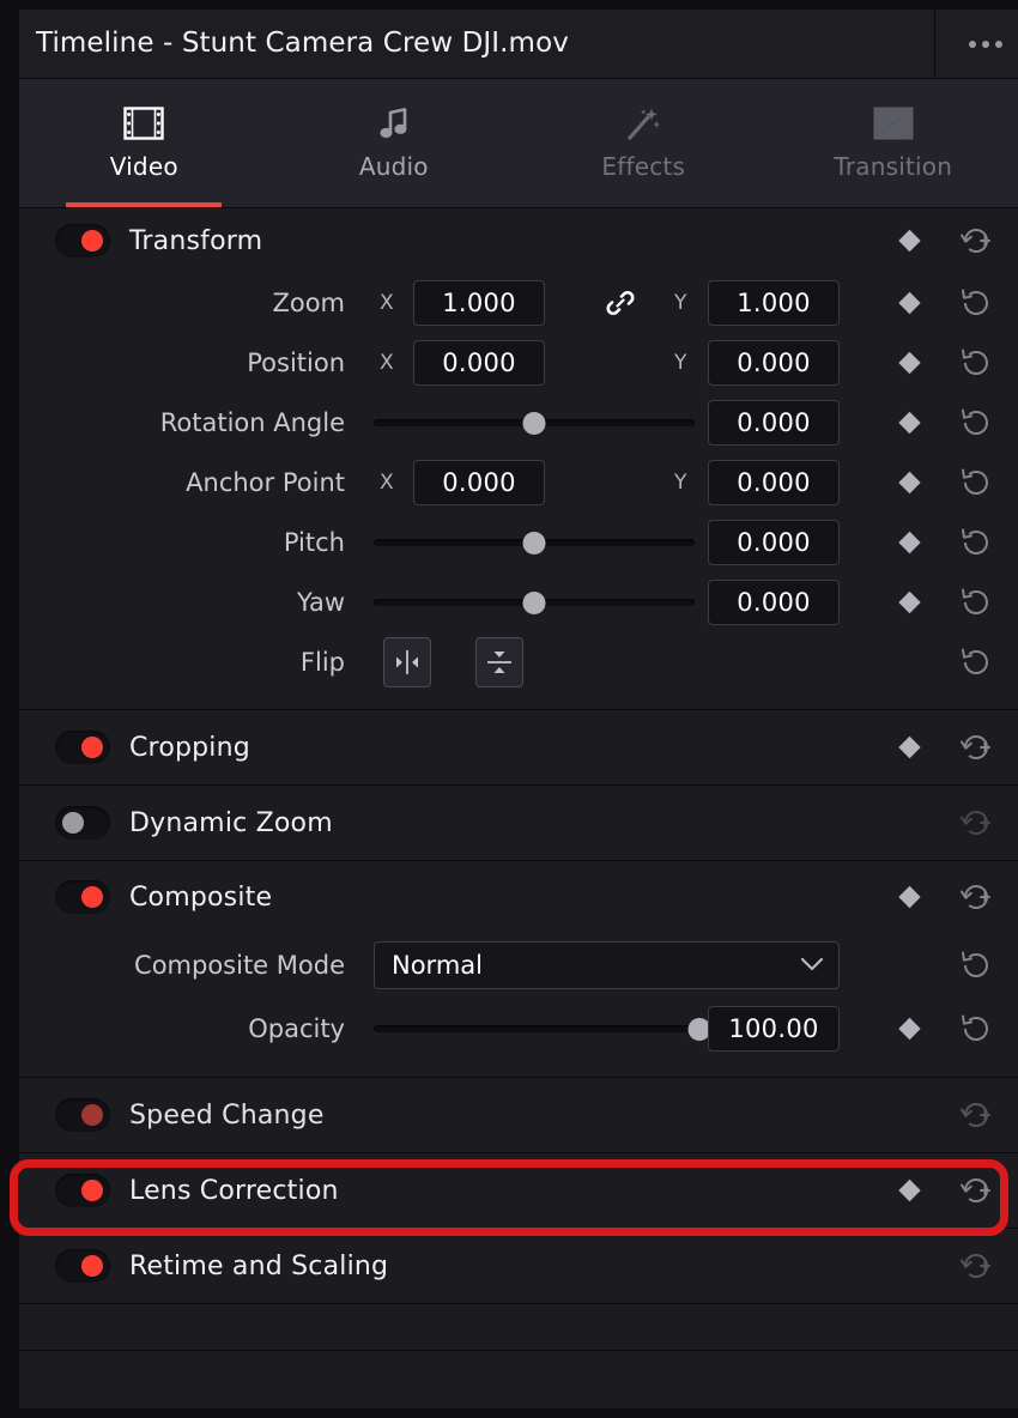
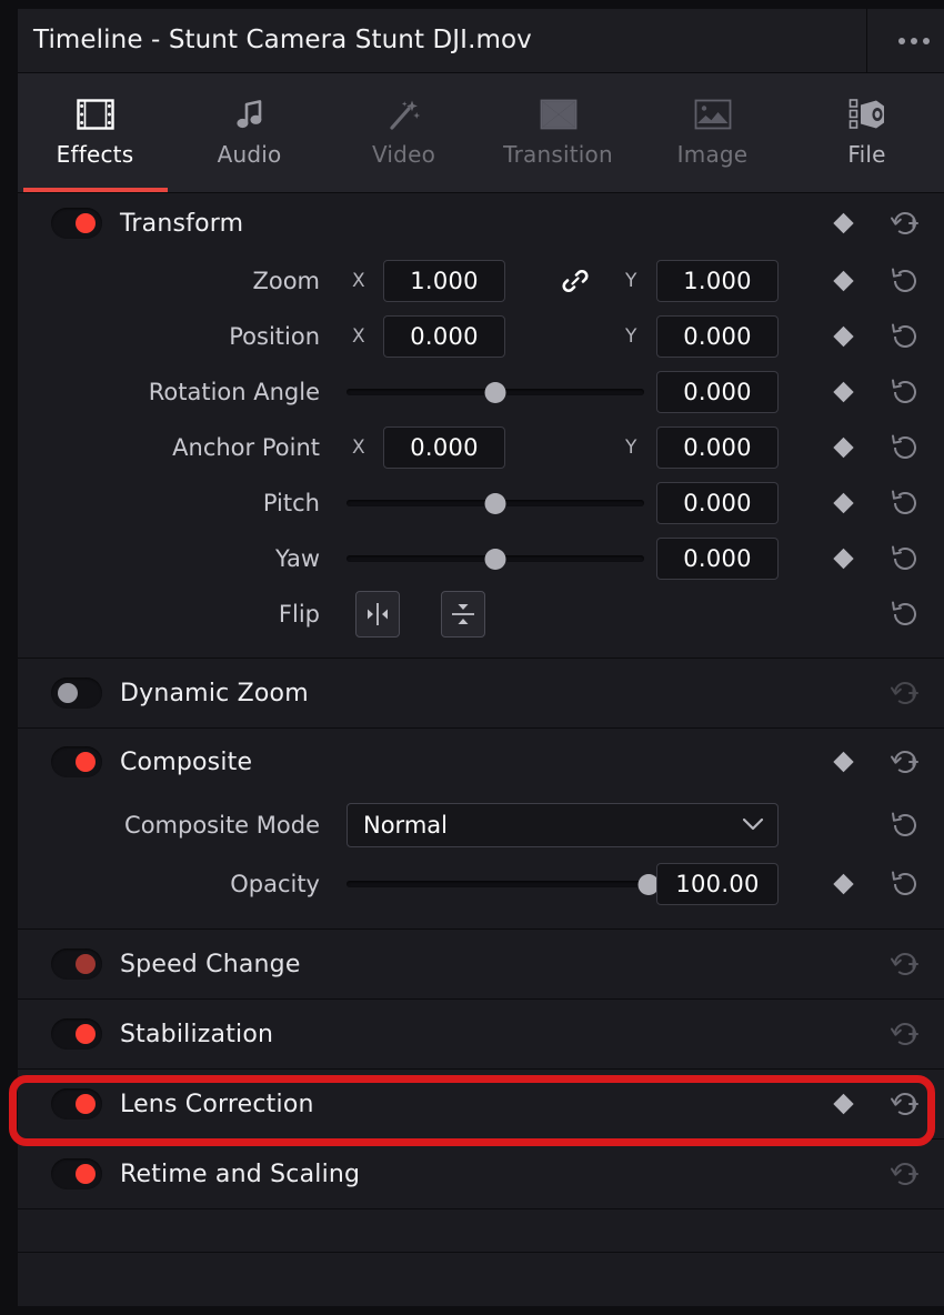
- Timeline - Stunt Camera Crew DJI.mov
+ Timeline - Stunt Camera Stunt DJI.mov
- Video
+ Effects
  Audio
- Effects
+ Video
  Transition
+ Image
+ File
  Transform
  Zoom
  X
  1.000
  Y
  1.000
  Position
  X
  0.000
  Y
  0.000
  Rotation Angle
  0.000
  Anchor Point
  X
  0.000
  Y
  0.000
  Pitch
  0.000
  Yaw
  0.000
  Flip
- Cropping
  Dynamic Zoom
  Composite
  Composite Mode
  Normal
  Opacity
  100.00
  Speed Change
+ Stabilization
  Lens Correction
  Retime and Scaling
